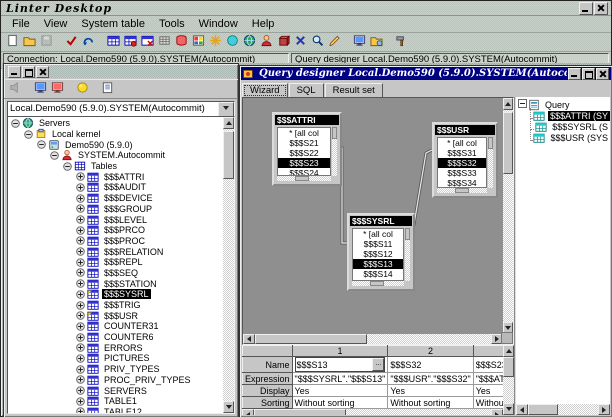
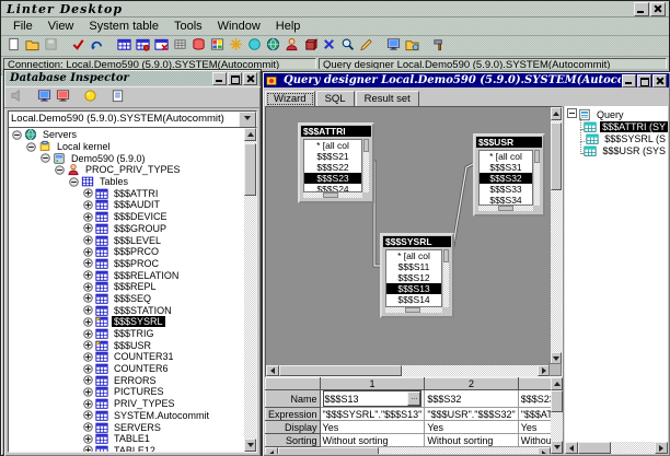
  Linter Desktop
  File
  View
  System table
  Tools
  Window
  Help
  Connection: Local.Demo590 (5.9.0).SYSTEM(Autocommit)
  Query designer Local.Demo590 (5.9.0).SYSTEM(Autocommit)
+ Database Inspector
  Local.Demo590 (5.9.0).SYSTEM(Autocommit)
  Servers
  Local kernel
  Demo590 (5.9.0)
- SYSTEM.Autocommit
+ PROC_PRIV_TYPES
  Tables
  $$$ATTRI
  $$$AUDIT
  $$$DEVICE
  $$$GROUP
  $$$LEVEL
  $$$PRCO
  $$$PROC
  $$$RELATION
  $$$REPL
  $$$SEQ
  $$$STATION
  $$$SYSRL
  $$$TRIG
  $$$USR
  COUNTER31
  COUNTER6
  ERRORS
  PICTURES
  PRIV_TYPES
- PROC_PRIV_TYPES
+ SYSTEM.Autocommit
  SERVERS
  TABLE1
  TABLE12
  Query designer Local.Demo590 (5.9.0).SYSTEM(Autoc
  Wizard
  SQL
  Result set
  $$$ATTRI
  * [all col
  $$$S21
  $$$S22
  $$$S23
  $$$S24
  $$$USR
  * [all col
  $$$S31
  $$$S32
  $$$S33
  $$$S34
  $$$SYSRL
  * [all col
  $$$S11
  $$$S12
  $$$S13
  $$$S14
  Name	$$$S13	$$$S32	$$$S2
  Expression	"$$$SYSRL"."$$$S13"	"$$$USR"."$$$S32"	"$$$AT
  Display	Yes	Yes	Yes
  Sorting	Without sorting	Without sorting	Withou
  Query
  $$$ATTRI (SY
  $$$SYSRL (S
  $$$USR (SYS
